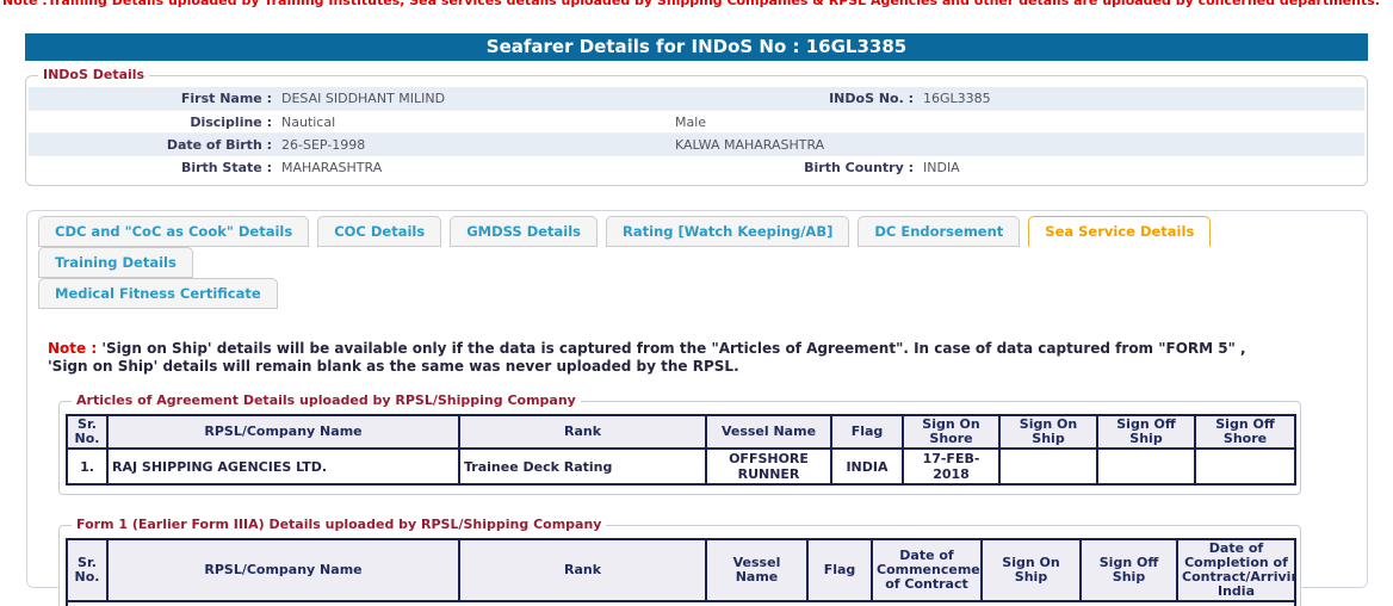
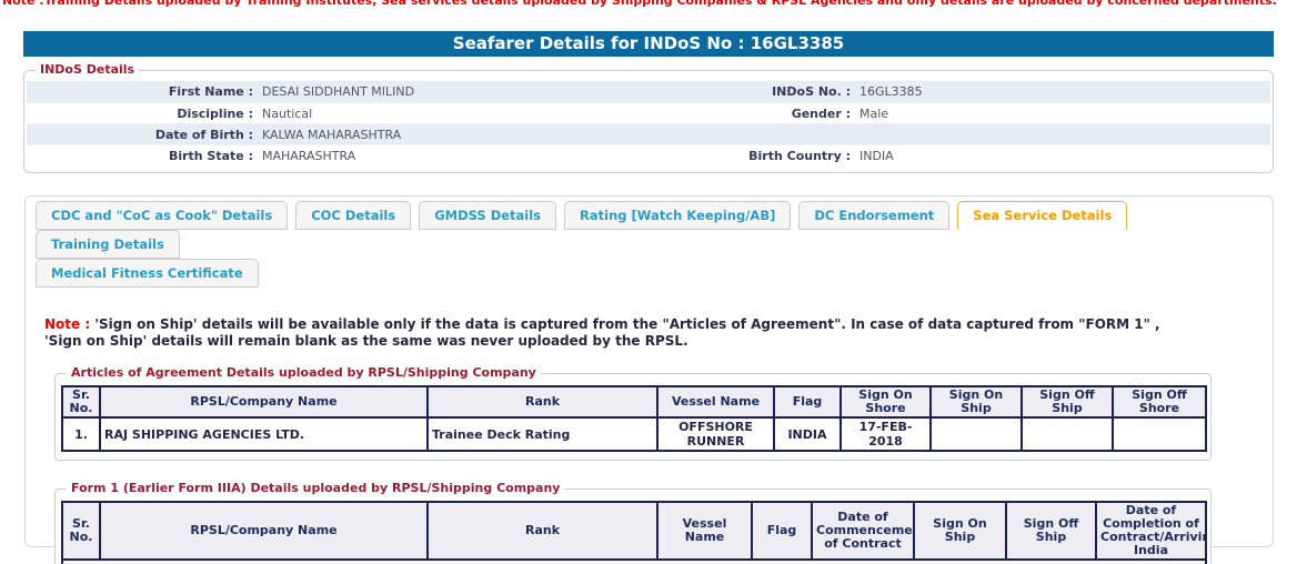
- Note :Training Details uploaded by Training Institutes, Sea services details uploaded by Shipping Companies & RPSL Agencies and other details are uploaded by concerned departments.
+ Note :Training Details uploaded by Training Institutes, Sea services details uploaded by Shipping Companies & RPSL Agencies and only details are uploaded by concerned departments.
  Seafarer Details for INDoS No : 16GL3385
  INDoS Details
  First Name :
  DESAI SIDDHANT MILIND
  INDoS No. :
  16GL3385
  Discipline :
  Nautical
+ Gender :
  Male
  Date of Birth :
- 26-SEP-1998
  KALWA MAHARASHTRA
  Birth State :
  MAHARASHTRA
  Birth Country :
  INDIA
  CDC and "CoC as Cook" Details COC Details GMDSS Details Rating [Watch Keeping/AB] DC Endorsement Sea Service DetailsTraining Details
  Medical Fitness Certificate
- Note : 'Sign on Ship' details will be available only if the data is captured from the "Articles of Agreement". In case of data captured from "FORM 5" , 'Sign on Ship' details will remain blank as the same was never uploaded by the RPSL.
+ Note : 'Sign on Ship' details will be available only if the data is captured from the "Articles of Agreement". In case of data captured from "FORM 1" , 'Sign on Ship' details will remain blank as the same was never uploaded by the RPSL.
  Articles of Agreement Details uploaded by RPSL/Shipping Company
  Sr. No.	RPSL/Company Name	Rank	Vessel Name	Flag	Sign On Shore	Sign On Ship	Sign Off Ship	Sign Off Shore
  1.	RAJ SHIPPING AGENCIES LTD.	Trainee Deck Rating	OFFSHORE RUNNER	INDIA	17-FEB-2018
  Form 1 (Earlier Form IIIA) Details uploaded by RPSL/Shipping Company
  Sr. No.	RPSL/Company Name	Rank	Vessel Name	Flag	Date of Commenceme of Contract	Sign On Ship	Sign Off Ship	Date of Completion of Contract/Arrivi India
